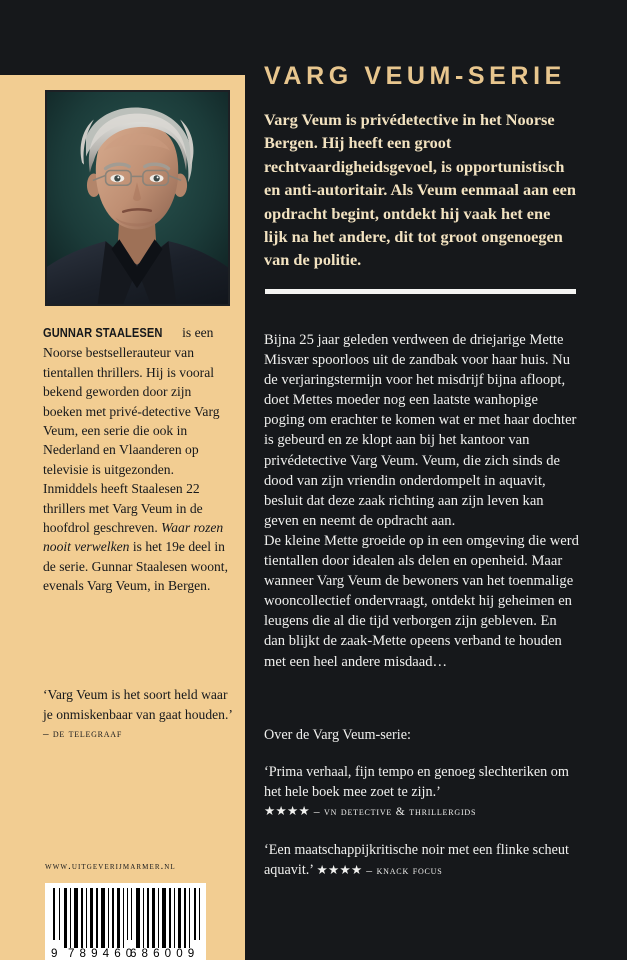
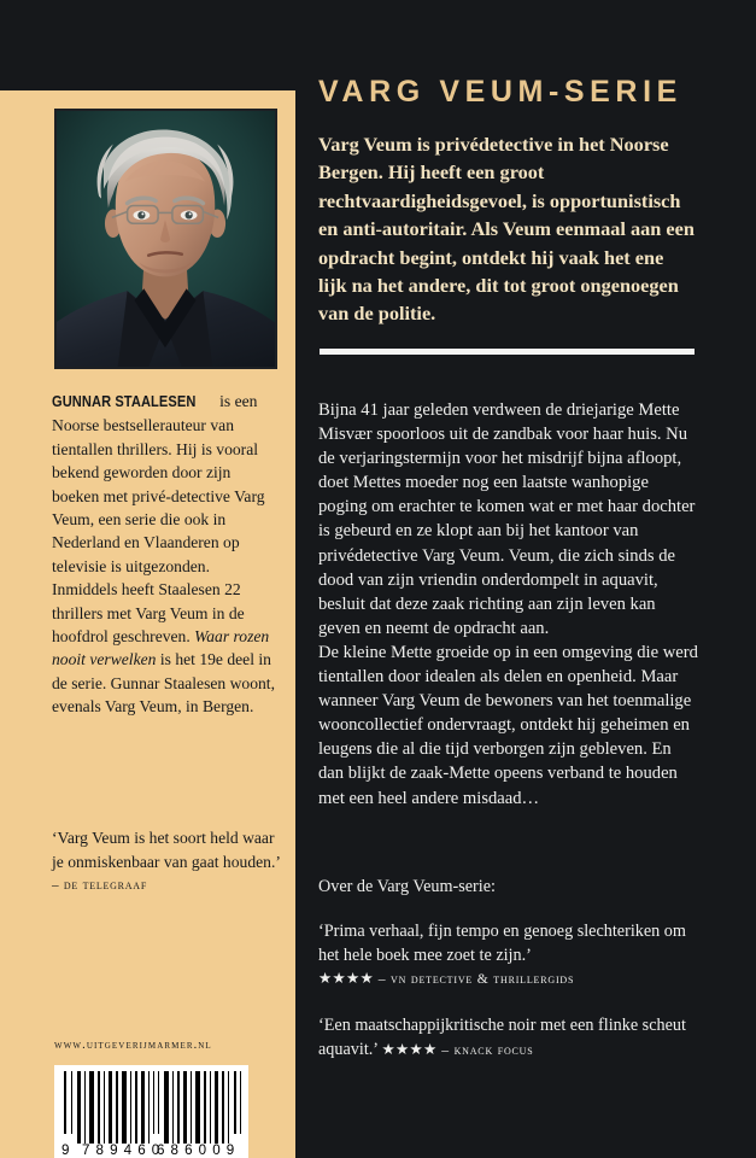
  GUNNAR STAALESEN is een Noorse bestsellerauteur van tientallen thrillers. Hij is vooral bekend geworden door zijn boeken met privé-detective Varg Veum, een serie die ook in Nederland en Vlaanderen op televisie is uitgezonden. Inmiddels heeft Staalesen 22 thrillers met Varg Veum in de hoofdrol geschreven. Waar rozen nooit verwelken is het 19e deel in de serie. Gunnar Staalesen woont, evenals Varg Veum, in Bergen.
  ‘Varg Veum is het soort held waar je onmiskenbaar van gaat houden.’
  – de telegraaf
  www.uitgeverijmarmer.nl
  9
  789460
  686009
  VARG VEUM-SERIE
  Varg Veum is privédetective in het Noorse Bergen. Hij heeft een groot rechtvaardigheidsgevoel, is opportunistisch en anti-autoritair. Als Veum eenmaal aan een opdracht begint, ontdekt hij vaak het ene lijk na het andere, dit tot groot ongenoegen van de politie.
- Bijna 25 jaar geleden verdween de driejarige Mette Misvær spoorloos uit de zandbak voor haar huis. Nu de verjaringstermijn voor het misdrijf bijna afloopt, doet Mettes moeder nog een laatste wanhopige poging om erachter te komen wat er met haar dochter is gebeurd en ze klopt aan bij het kantoor van privédetective Varg Veum. Veum, die zich sinds de dood van zijn vriendin onderdompelt in aquavit, besluit dat deze zaak richting aan zijn leven kan geven en neemt de opdracht aan.
+ Bijna 41 jaar geleden verdween de driejarige Mette Misvær spoorloos uit de zandbak voor haar huis. Nu de verjaringstermijn voor het misdrijf bijna afloopt, doet Mettes moeder nog een laatste wanhopige poging om erachter te komen wat er met haar dochter is gebeurd en ze klopt aan bij het kantoor van privédetective Varg Veum. Veum, die zich sinds de dood van zijn vriendin onderdompelt in aquavit, besluit dat deze zaak richting aan zijn leven kan geven en neemt de opdracht aan.
  De kleine Mette groeide op in een omgeving die werd tientallen door idealen als delen en openheid. Maar wanneer Varg Veum de bewoners van het toenmalige wooncollectief ondervraagt, ontdekt hij geheimen en leugens die al die tijd verborgen zijn gebleven. En dan blijkt de zaak-Mette opeens verband te houden met een heel andere misdaad…
  Over de Varg Veum-serie:
  ‘Prima verhaal, fijn tempo en genoeg slechteriken om het hele boek mee zoet te zijn.’
  ★★★★ – vn detective & thrillergids
  ‘Een maatschappijkritische noir met een flinke scheut aquavit.’ ★★★★ – knack focus
